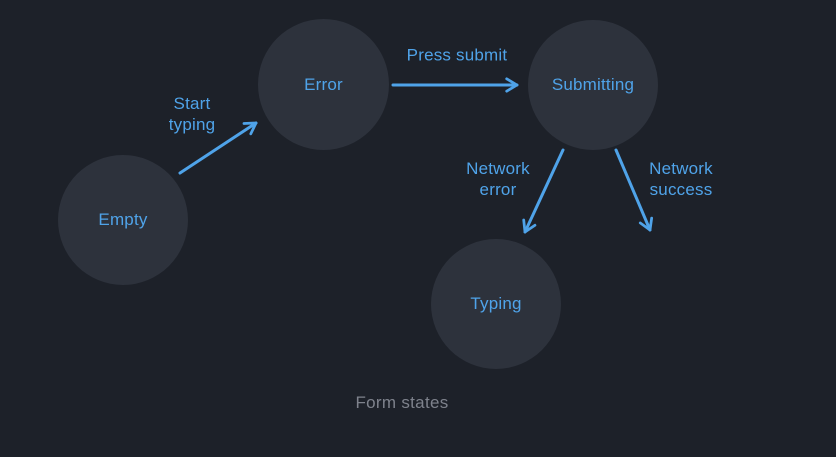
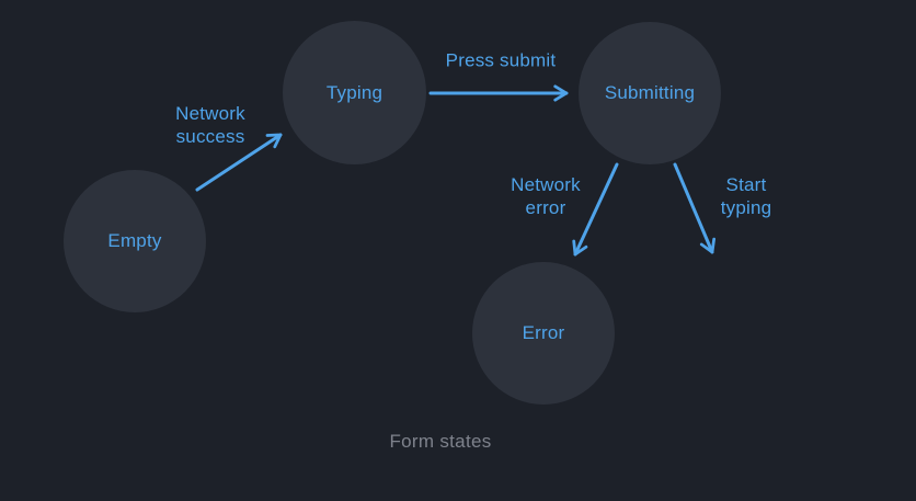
  Empty
- Error
+ Typing
  Submitting
- Typing
+ Error
- Start typing
+ Network success
  Press submit
  Network error
- Network success
+ Start typing
  Form states
